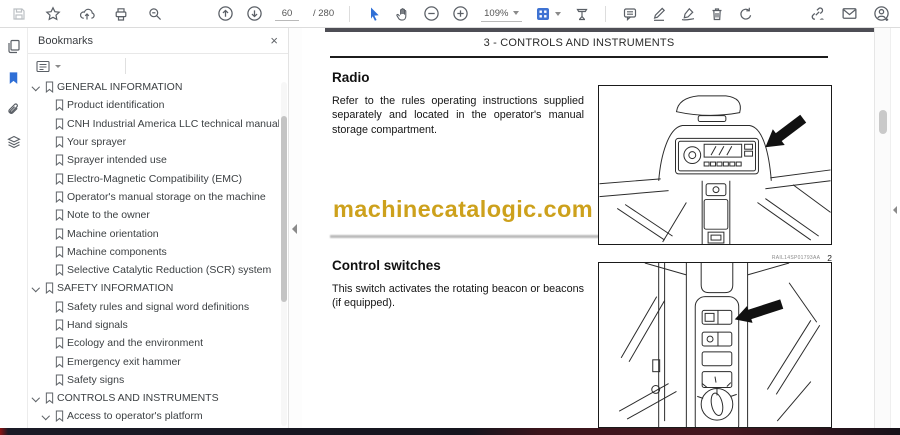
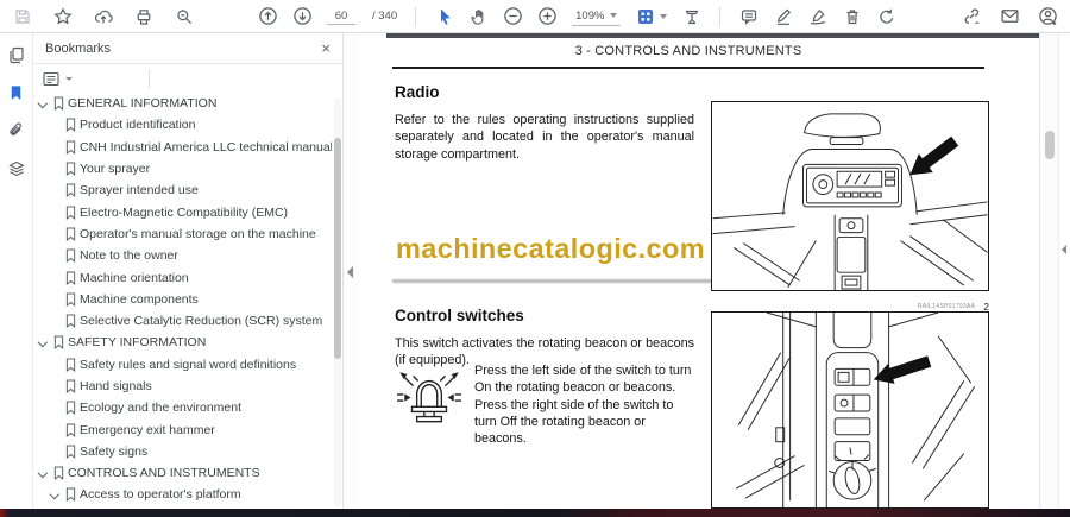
  60
- / 280
+ / 340
  109%
  Bookmarks
  ×
  GENERAL INFORMATION
  Product identification
  CNH Industrial America LLC technical manual
  Your sprayer
  Sprayer intended use
  Electro-Magnetic Compatibility (EMC)
  Operator's manual storage on the machine
  Note to the owner
  Machine orientation
  Machine components
  Selective Catalytic Reduction (SCR) system
  SAFETY INFORMATION
  Safety rules and signal word definitions
  Hand signals
  Ecology and the environment
  Emergency exit hammer
  Safety signs
  CONTROLS AND INSTRUMENTS
  Access to operator's platform
  3 - CONTROLS AND INSTRUMENTS
  Radio
  Refer to the rules operating instructions supplied separately and located in the operator's manual storage compartment.
  machinecatalogic.com
  Control switches
  This switch activates the rotating beacon or beacons (if equipped).
+ Press the left side of the switch to turn On the rotating beacon or beacons.
+ Press the right side of the switch to turn Off the rotating beacon or beacons.
